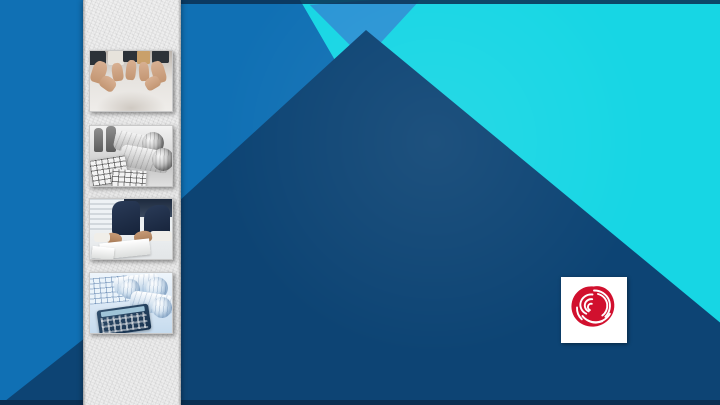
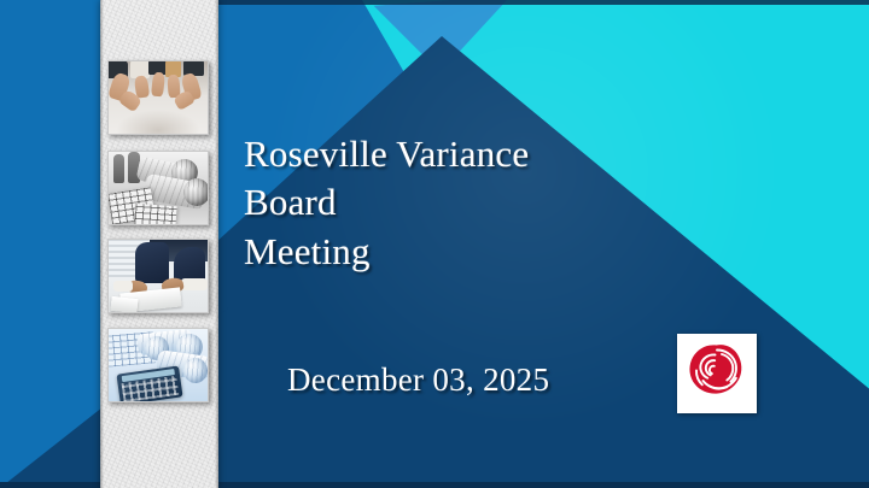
+ Roseville Variance
+ Board
+ Meeting
+ December 03, 2025
